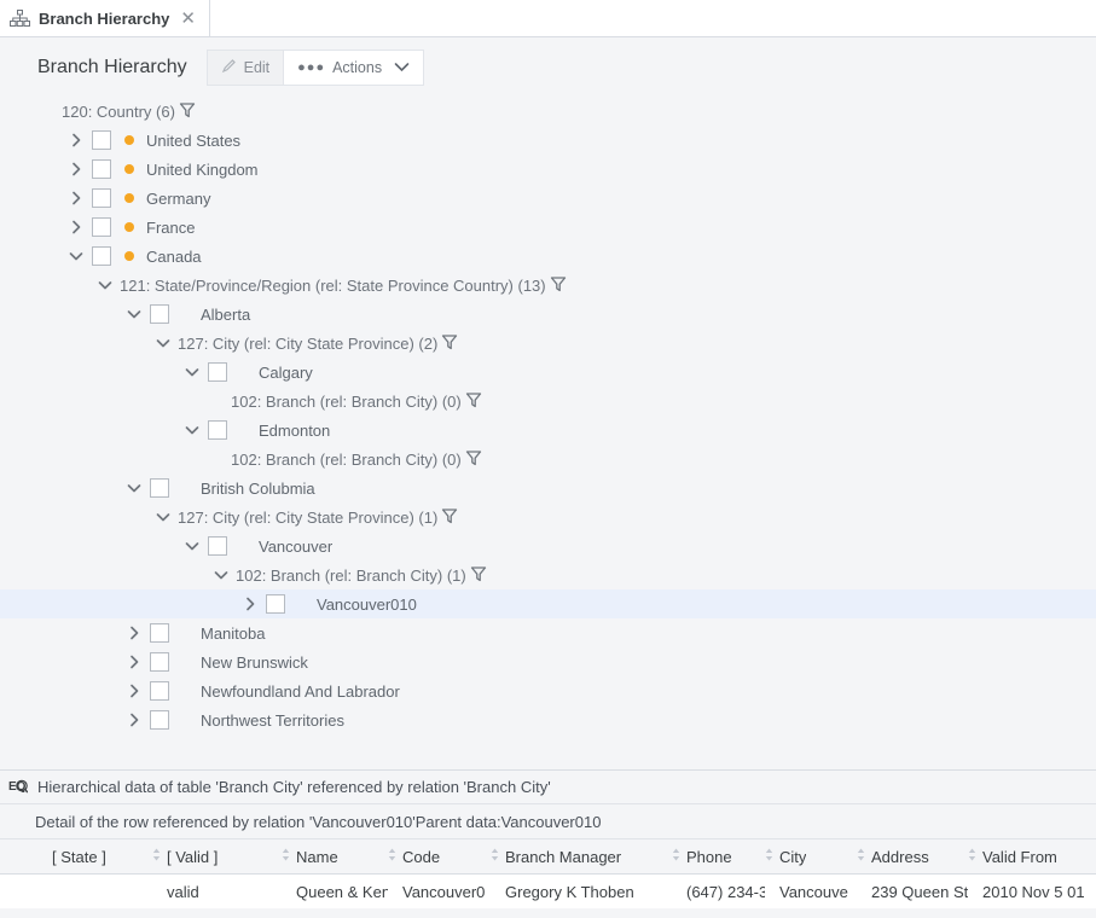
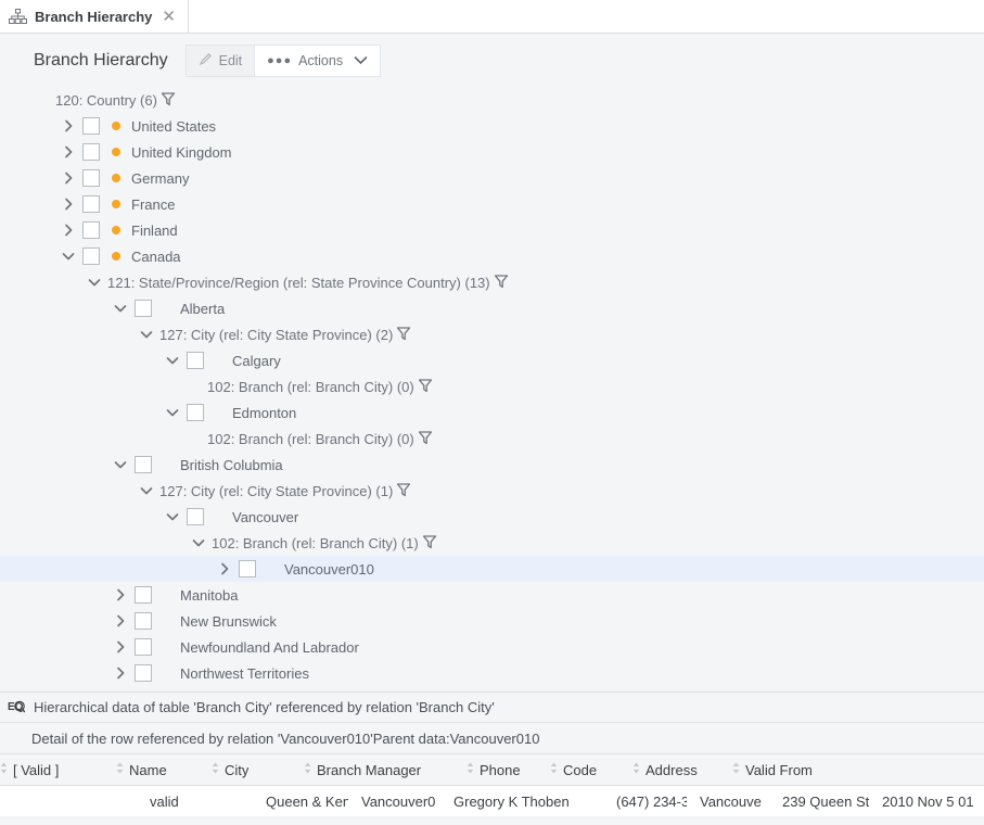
  Branch Hierarchy
  ✕
  Branch Hierarchy
  Edit
  ●●●
  Actions
  120: Country (6)
  United States
  United Kingdom
  Germany
  France
+ Finland
  Canada
  121: State/Province/Region (rel: State Province Country) (13)
  Alberta
  127: City (rel: City State Province) (2)
  Calgary
  102: Branch (rel: Branch City) (0)
  Edmonton
  102: Branch (rel: Branch City) (0)
  British Colubmia
  127: City (rel: City State Province) (1)
  Vancouver
  102: Branch (rel: Branch City) (1)
  Vancouver010
  Manitoba
  New Brunswick
  Newfoundland And Labrador
  Northwest Territories
  EQ
  Hierarchical data of table 'Branch City' referenced by relation 'Branch City'
  Detail of the row referenced by relation 'Vancouver010'Parent data:Vancouver010
- [ State ]
  [ Valid ]
  Name
- Code
+ City
  Branch Manager
  Phone
- City
+ Code
  Address
  Valid From
  valid
  Queen & Ken
  Vancouver0
  Gregory K Thoben
  (647) 234-3
  Vancouve
  239 Queen St
  2010 Nov 5 01
